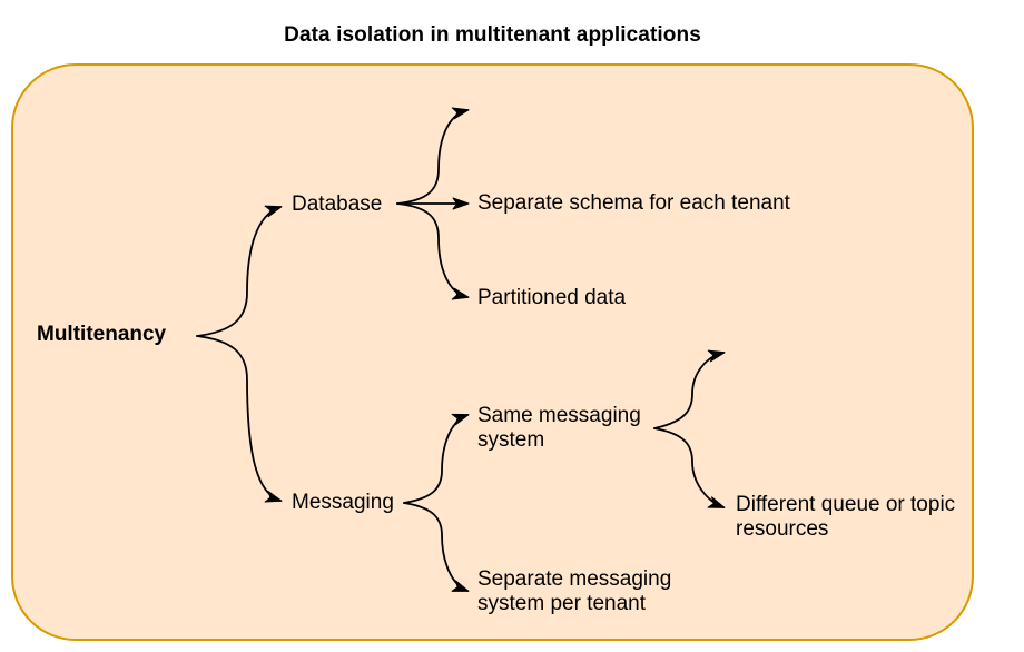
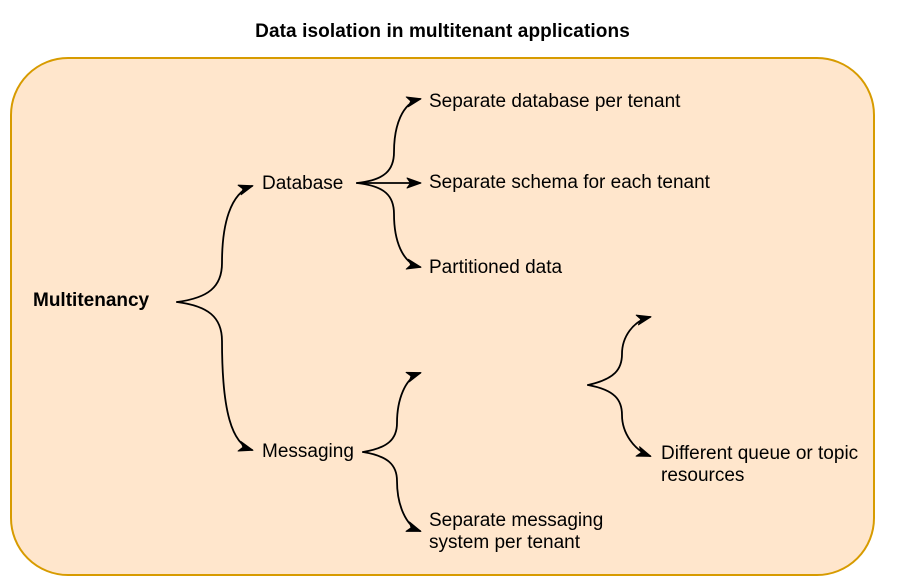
  Data isolation in multitenant applications
  Multitenancy
  Database
+ Separate database per tenant
  Separate schema for each tenant
  Partitioned data
  Messaging
- Same messaging
- system
  Different queue or topic
  resources
  Separate messaging
  system per tenant
